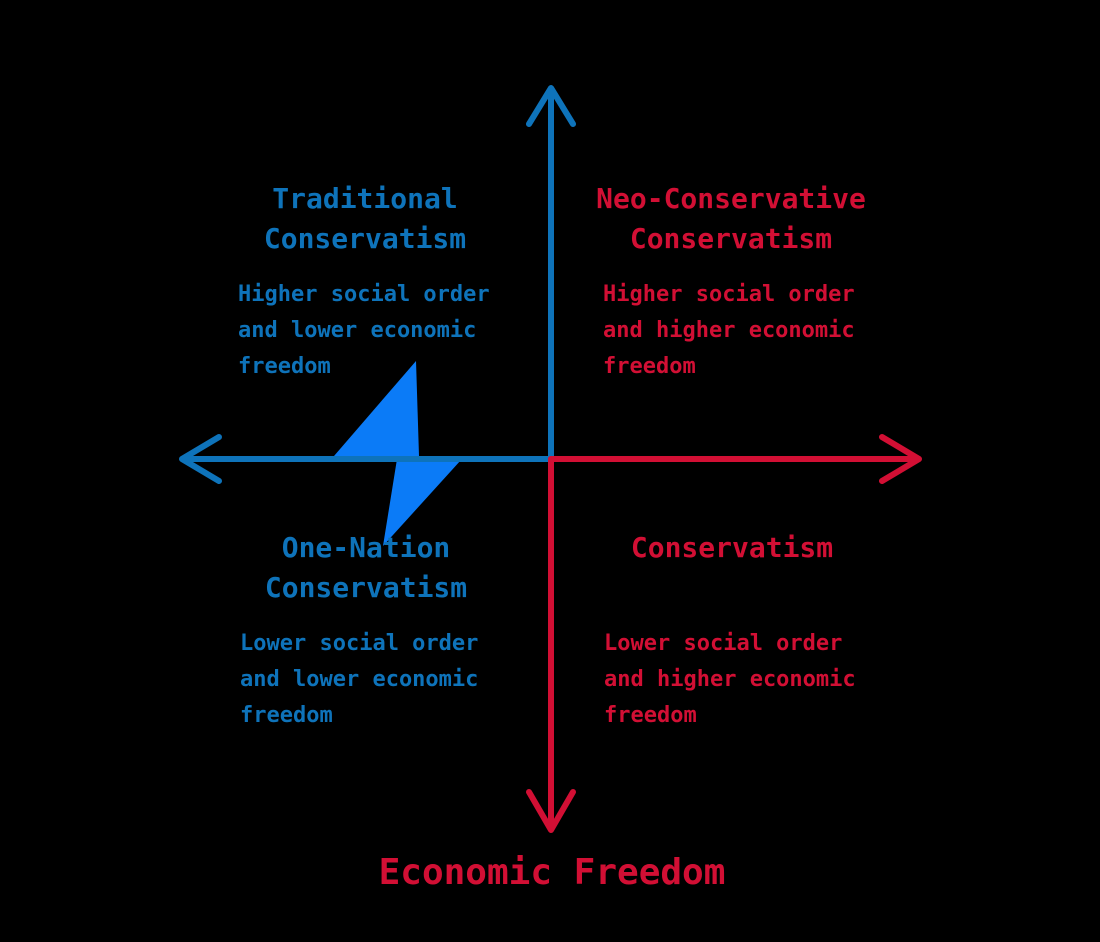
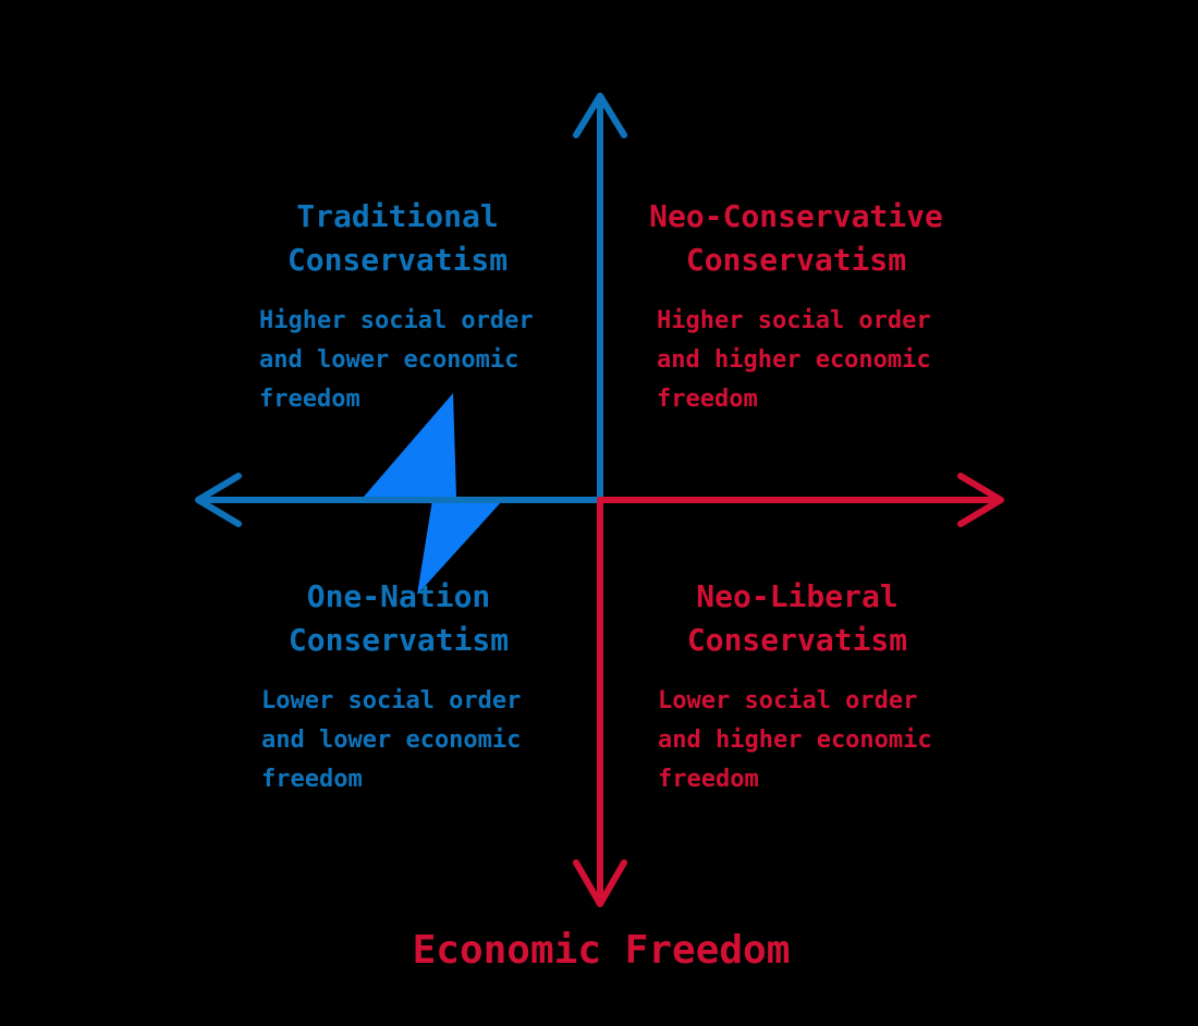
  Economic Freedom
  Traditional
  Conservatism
  Higher social order
  and lower economic
  freedom
  Neo-Conservative
  Conservatism
  Higher social order
  and higher economic
  freedom
  One-Nation
  Conservatism
  Lower social order
  and lower economic
  freedom
+ Neo-Liberal
  Conservatism
  Lower social order
  and higher economic
  freedom
